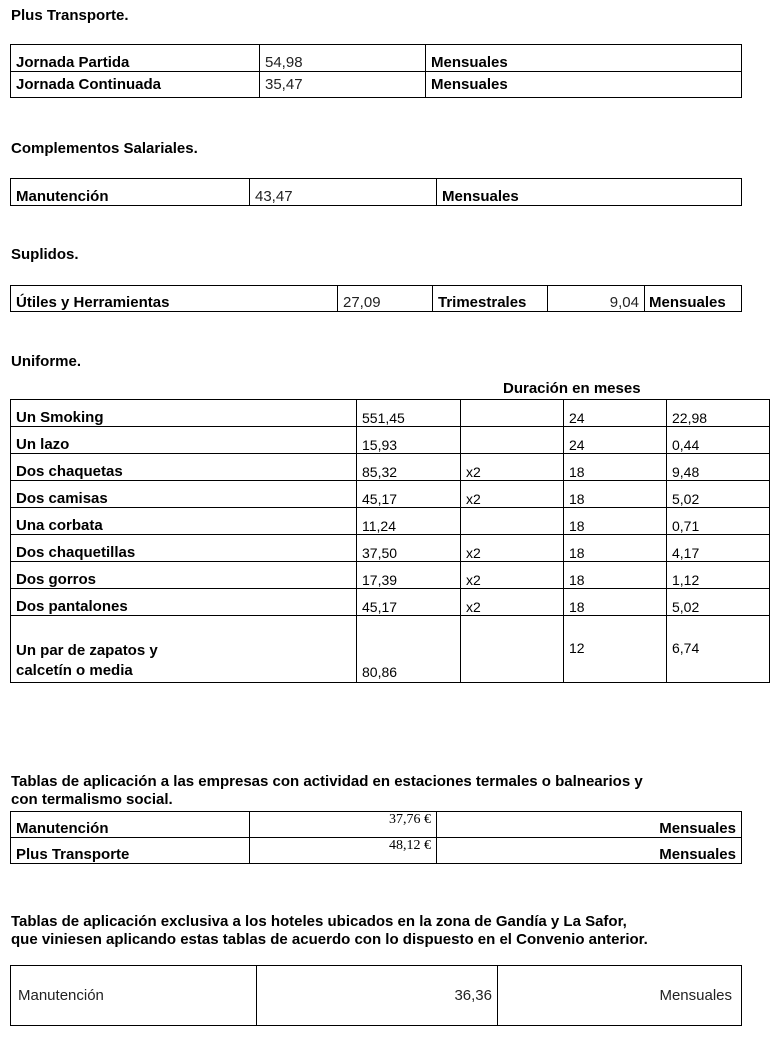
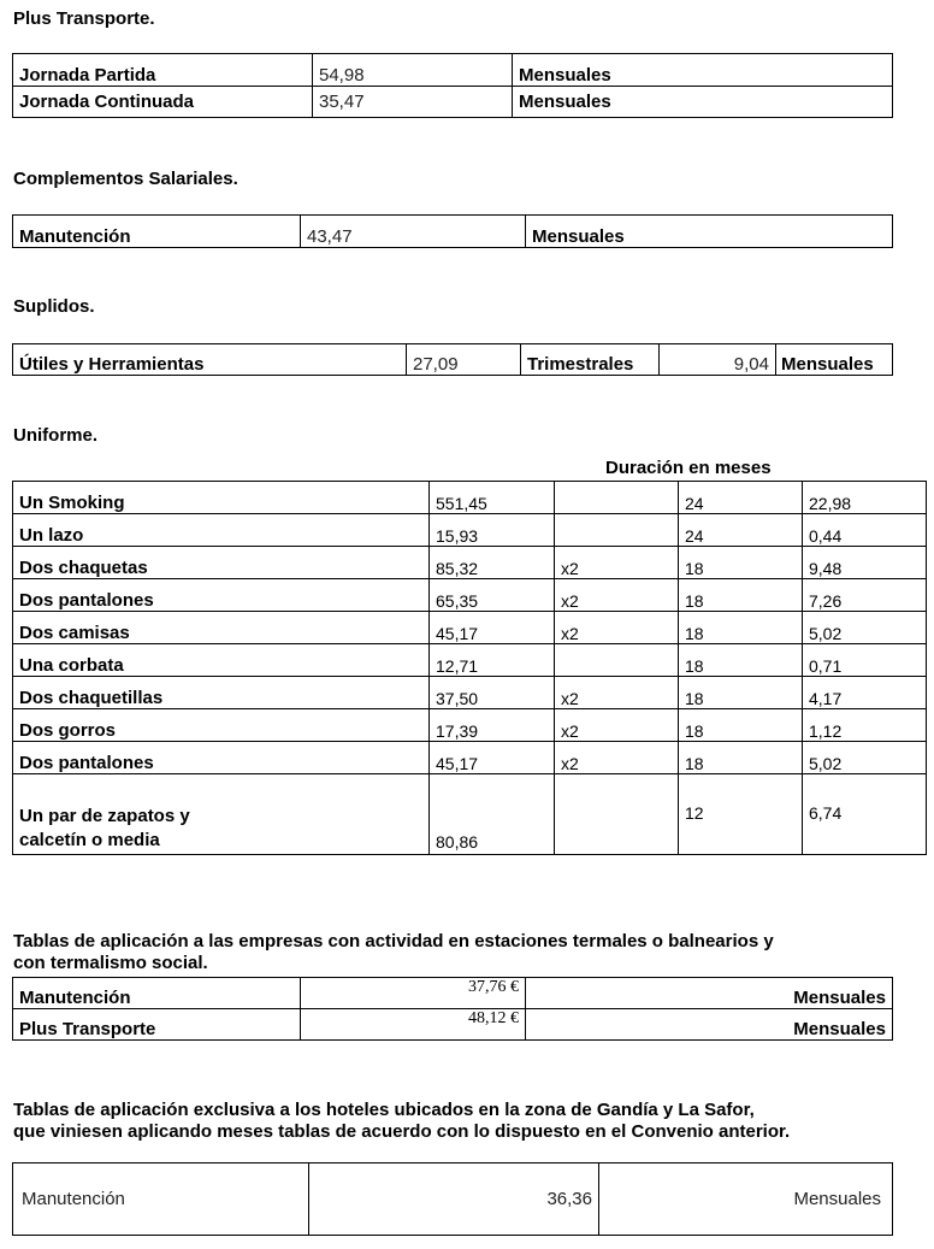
  Plus Transporte.
  Jornada Partida	54,98	Mensuales
  Jornada Continuada	35,47	Mensuales
  Complementos Salariales.
  Manutención	43,47	Mensuales
  Suplidos.
  Útiles y Herramientas	27,09	Trimestrales	9,04	Mensuales
  Uniforme.
  Duración en meses
  Un Smoking	551,45		24	22,98
  Un lazo	15,93		24	0,44
  Dos chaquetas	85,32	x2	18	9,48
+ Dos pantalones	65,35	x2	18	7,26
  Dos camisas	45,17	x2	18	5,02
- Una corbata	11,24		18	0,71
+ Una corbata	12,71		18	0,71
  Dos chaquetillas	37,50	x2	18	4,17
  Dos gorros	17,39	x2	18	1,12
  Dos pantalones	45,17	x2	18	5,02
  Un par de zapatos y calcetín o media	80,86		12	6,74
  Tablas de aplicación a las empresas con actividad en estaciones termales o balnearios y
  con termalismo social.
  Manutención	37,76 €	Mensuales
  Plus Transporte	48,12 €	Mensuales
  Tablas de aplicación exclusiva a los hoteles ubicados en la zona de Gandía y La Safor,
- que viniesen aplicando estas tablas de acuerdo con lo dispuesto en el Convenio anterior.
+ que viniesen aplicando meses tablas de acuerdo con lo dispuesto en el Convenio anterior.
  Manutención	36,36	Mensuales
